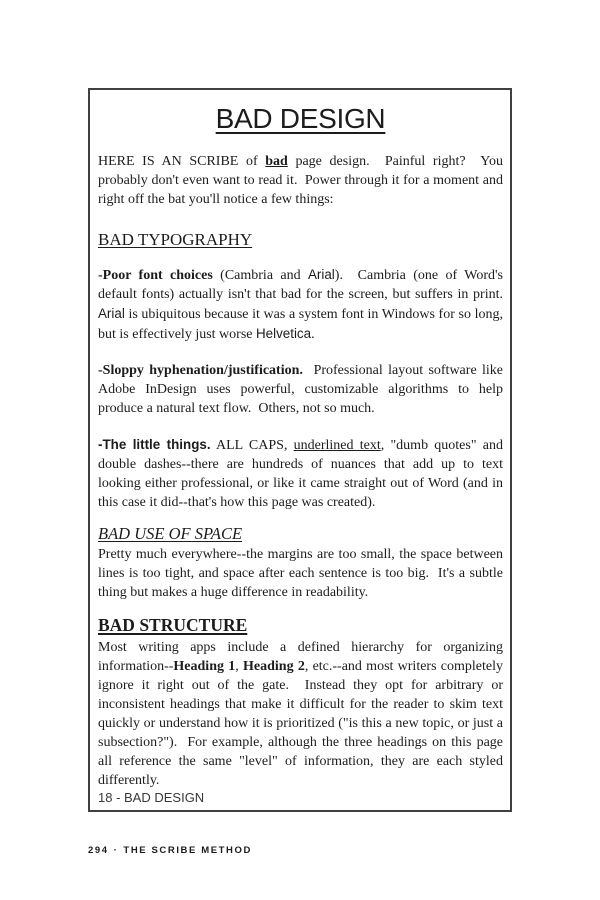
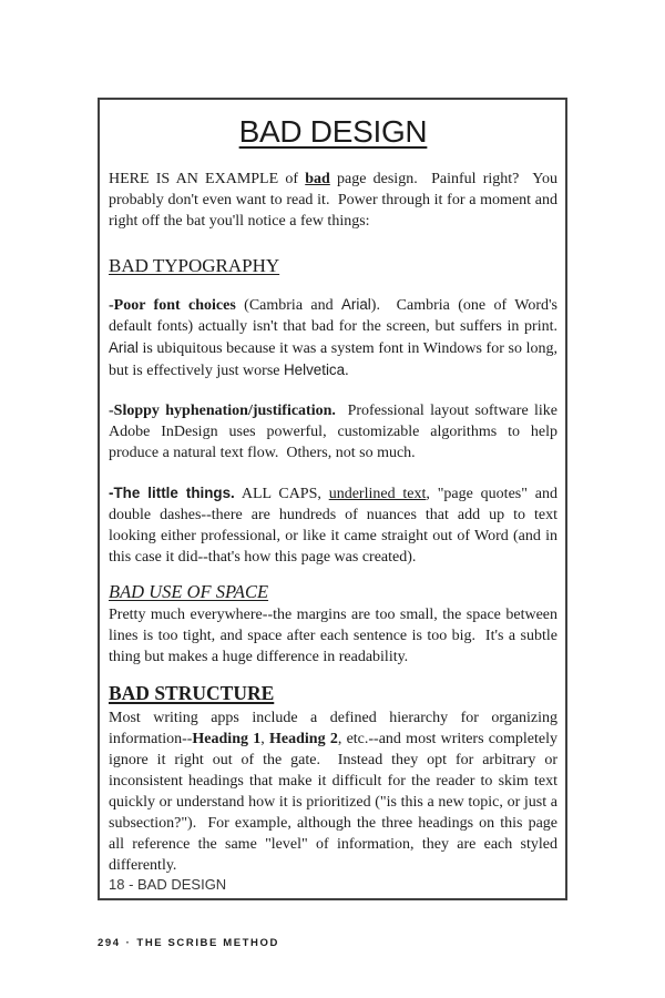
  BAD DESIGN
- HERE IS AN SCRIBE of bad page design. Painful right? You probably don't even want to read it. Power through it for a moment and right off the bat you'll notice a few things:
+ HERE IS AN EXAMPLE of bad page design. Painful right? You probably don't even want to read it. Power through it for a moment and right off the bat you'll notice a few things:
  BAD TYPOGRAPHY
  -Poor font choices (Cambria and Arial). Cambria (one of Word's default fonts) actually isn't that bad for the screen, but suffers in print. Arial is ubiquitous because it was a system font in Windows for so long, but is effectively just worse Helvetica.
  -Sloppy hyphenation/justification. Professional layout software like Adobe InDesign uses powerful, customizable algorithms to help produce a natural text flow. Others, not so much.
- -The little things. ALL CAPS, underlined text, "dumb quotes" and double dashes--there are hundreds of nuances that add up to text looking either professional, or like it came straight out of Word (and in this case it did--that's how this page was created).
+ -The little things. ALL CAPS, underlined text, "page quotes" and double dashes--there are hundreds of nuances that add up to text looking either professional, or like it came straight out of Word (and in this case it did--that's how this page was created).
  BAD USE OF SPACE
  Pretty much everywhere--the margins are too small, the space between lines is too tight, and space after each sentence is too big. It's a subtle thing but makes a huge difference in readability.
  BAD STRUCTURE
  Most writing apps include a defined hierarchy for organizing information--Heading 1, Heading 2, etc.--and most writers completely ignore it right out of the gate. Instead they opt for arbitrary or inconsistent headings that make it difficult for the reader to skim text quickly or understand how it is prioritized ("is this a new topic, or just a subsection?"). For example, although the three headings on this page all reference the same "level" of information, they are each styled differently.
  18 - BAD DESIGN
  294 · THE SCRIBE METHOD
